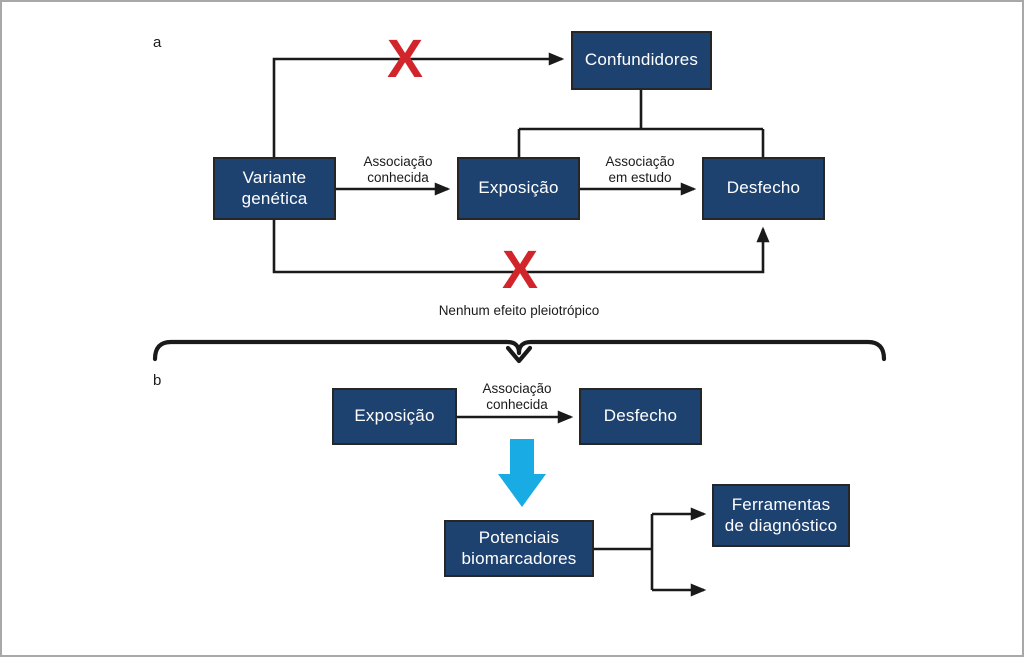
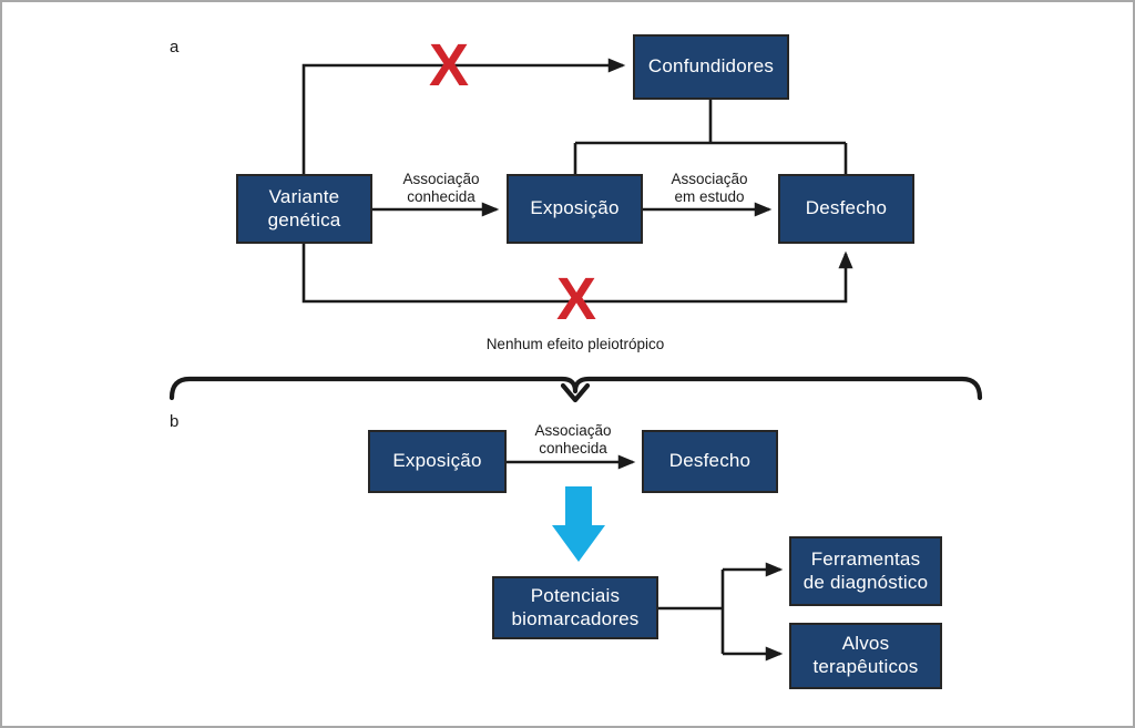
  a
  Confundidores
  Variante
  genética
  Exposição
  Desfecho
  Associação
  conhecida
  Associação
  em estudo
  Nenhum efeito pleiotrópico
  X
  X
  b
  Exposição
  Desfecho
  Potenciais
  biomarcadores
  Ferramentas
  de diagnóstico
+ Alvos
+ terapêuticos
  Associação
  conhecida
